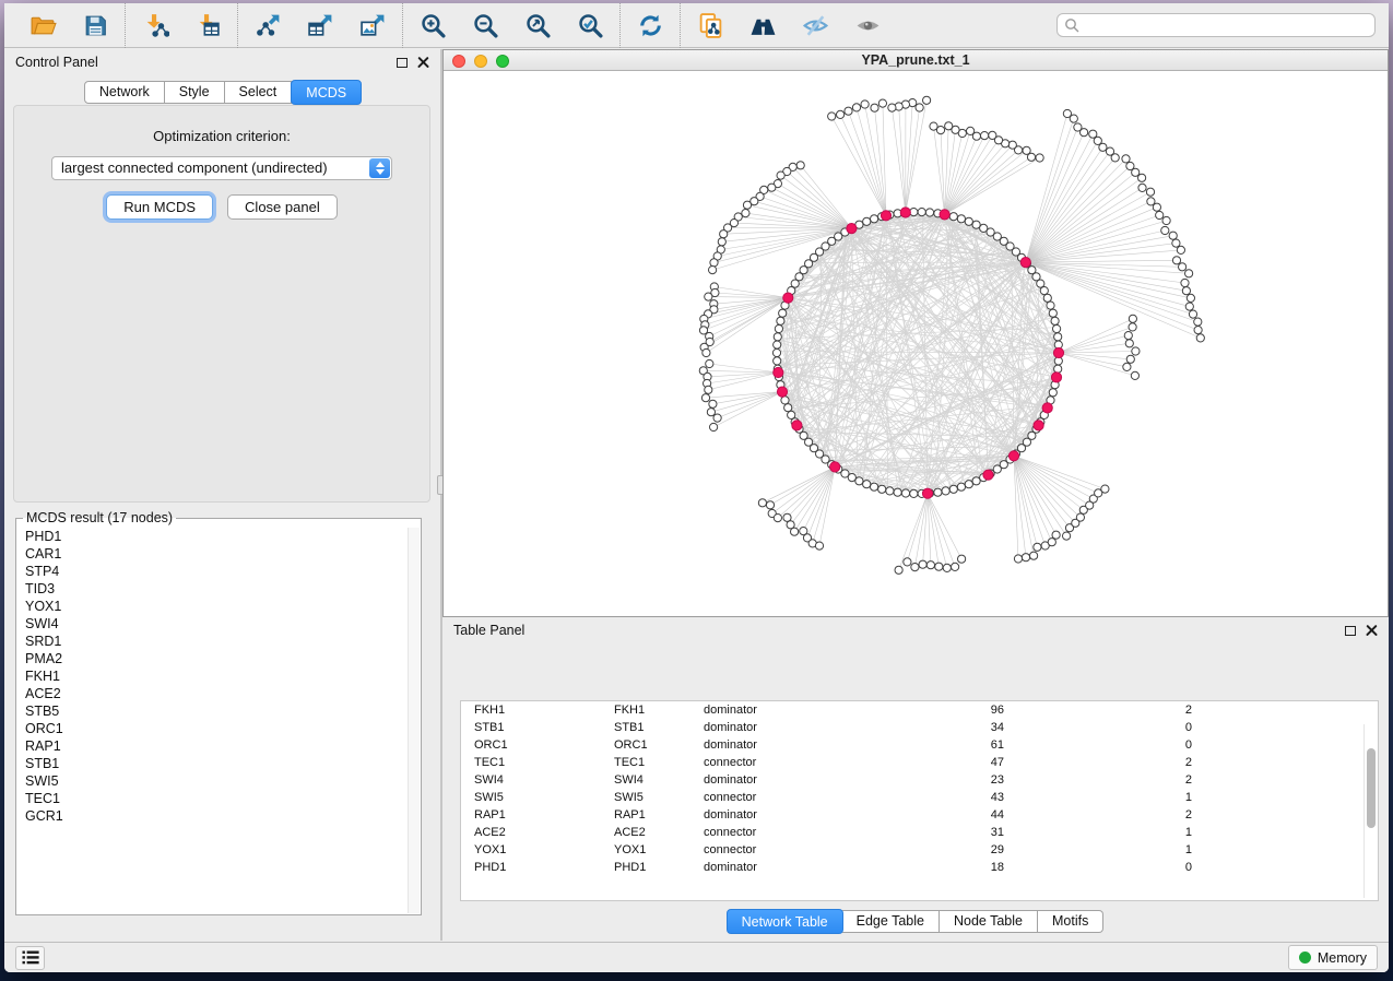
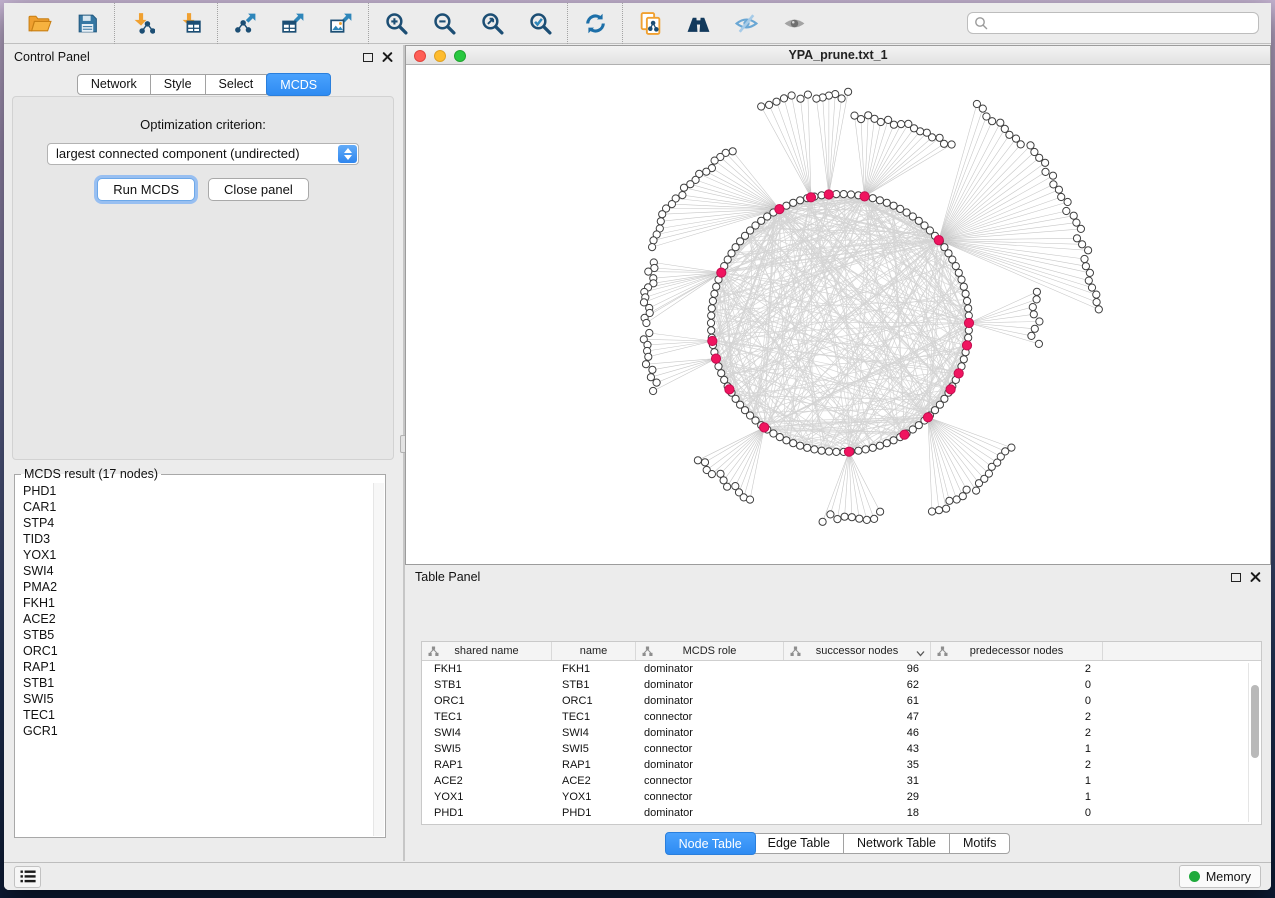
  Control Panel
  Network
  Style
  Select
  MCDS
  Optimization criterion:
  largest connected component (undirected)
  Run MCDS
  Close panel
  MCDS result (17 nodes)
  PHD1
  CAR1
  STP4
  TID3
  YOX1
  SWI4
- SRD1
  PMA2
  FKH1
  ACE2
  STB5
  ORC1
  RAP1
  STB1
  SWI5
  TEC1
  GCR1
  YPA_prune.txt_1
  Table Panel
+ shared name
+ name
+ MCDS role
+ successor nodes
+ predecessor nodes
  FKH1
  FKH1
  dominator
  96
  2
  STB1
  STB1
  dominator
- 34
+ 62
  0
  ORC1
  ORC1
  dominator
  61
  0
  TEC1
  TEC1
  connector
  47
  2
  SWI4
  SWI4
  dominator
- 23
+ 46
  2
  SWI5
  SWI5
  connector
  43
  1
  RAP1
  RAP1
  dominator
- 44
+ 35
  2
  ACE2
  ACE2
  connector
  31
  1
  YOX1
  YOX1
  connector
  29
  1
  PHD1
  PHD1
  dominator
  18
  0
- Network Table
+ Node Table
  Edge Table
- Node Table
+ Network Table
  Motifs
  Memory
